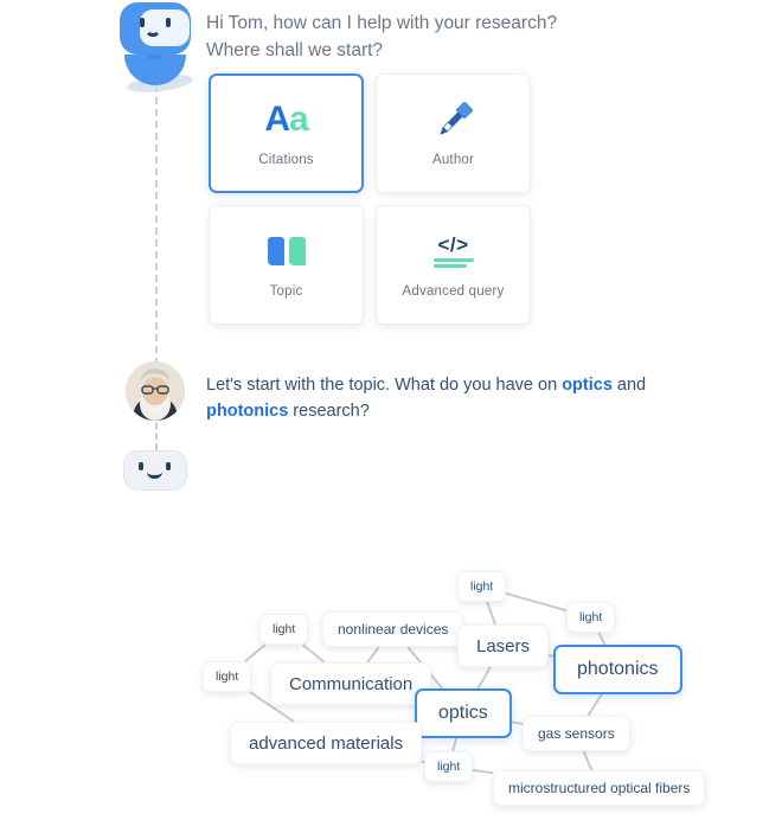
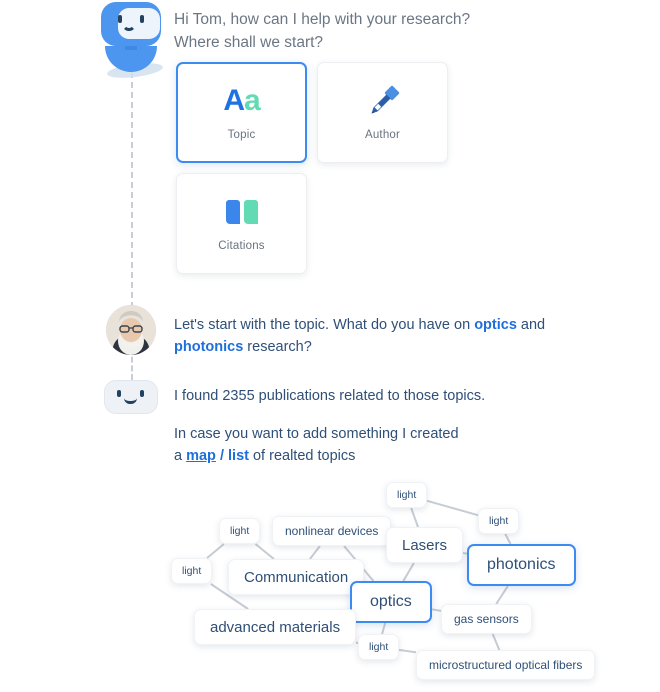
  Hi Tom, how can I help with your research?
  Where shall we start?
  Aa
- Citations
+ Topic
  Author
- Topic
+ Citations
- </>
- Advanced query
  Let's start with the topic. What do you have on optics and photonics research?
+ I found 2355 publications related to those topics.
+ In case you want to add something I created
+ a map / list of realted topics
  light
  light
  light
  nonlinear devices
  light
  Lasers
  photonics
  Communication
  optics
  gas sensors
  advanced materials
  light
  microstructured optical fibers
